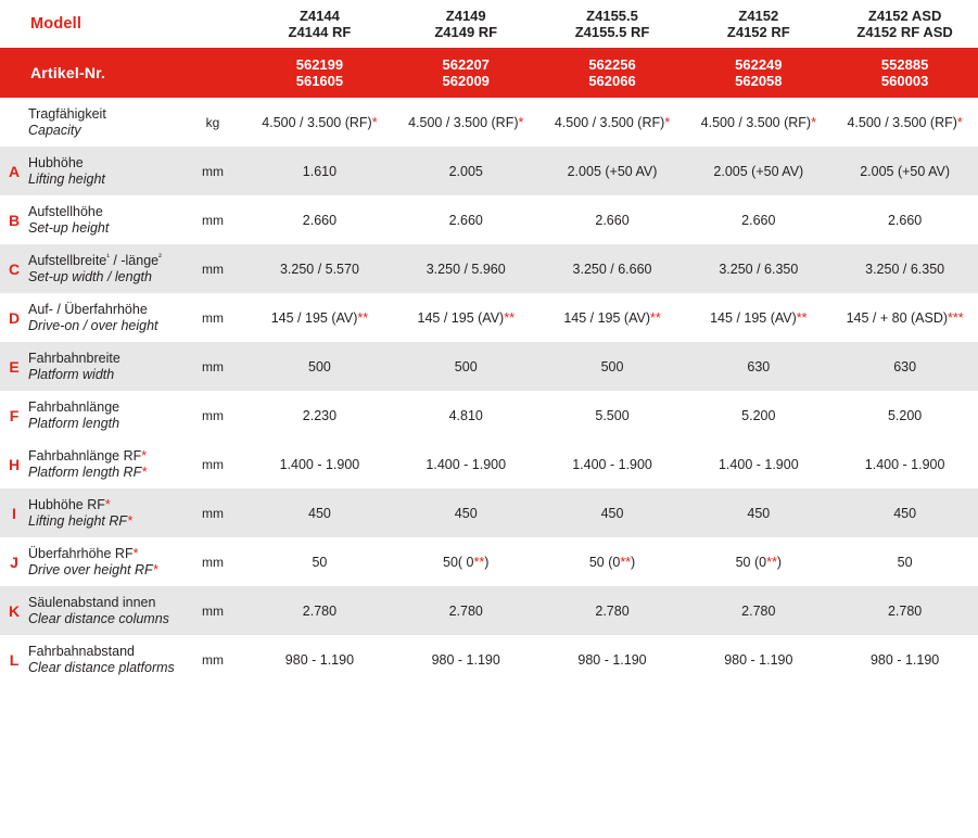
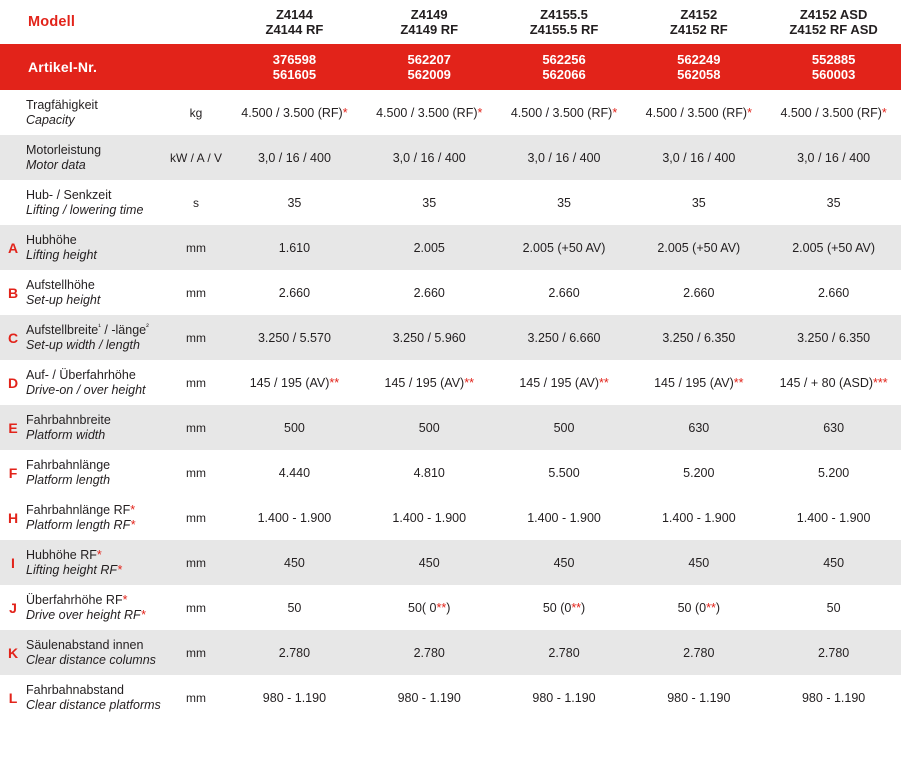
  Modell	Z4144Z4144 RF	Z4149Z4149 RF	Z4155.5Z4155.5 RF	Z4152Z4152 RF	Z4152 ASDZ4152 RF ASD
- Artikel-Nr.	562199561605	562207562009	562256562066	562249562058	552885560003
+ Artikel-Nr.	376598561605	562207562009	562256562066	562249562058	552885560003
  	TragfähigkeitCapacity	kg	4.500 / 3.500 (RF)*	4.500 / 3.500 (RF)*	4.500 / 3.500 (RF)*	4.500 / 3.500 (RF)*	4.500 / 3.500 (RF)*
+ 	MotorleistungMotor data	kW / A / V	3,0 / 16 / 400	3,0 / 16 / 400	3,0 / 16 / 400	3,0 / 16 / 400	3,0 / 16 / 400
+ 	Hub- / SenkzeitLifting / lowering time	s	35	35	35	35	35
  A	HubhöheLifting height	mm	1.610	2.005	2.005 (+50 AV)	2.005 (+50 AV)	2.005 (+50 AV)
  B	AufstellhöheSet-up height	mm	2.660	2.660	2.660	2.660	2.660
  C	Aufstellbreite¹ / -länge²Set-up width / length	mm	3.250 / 5.570	3.250 / 5.960	3.250 / 6.660	3.250 / 6.350	3.250 / 6.350
  D	Auf- / ÜberfahrhöheDrive-on / over height	mm	145 / 195 (AV)**	145 / 195 (AV)**	145 / 195 (AV)**	145 / 195 (AV)**	145 / + 80 (ASD)***
  E	FahrbahnbreitePlatform width	mm	500	500	500	630	630
- F	FahrbahnlängePlatform length	mm	2.230	4.810	5.500	5.200	5.200
+ F	FahrbahnlängePlatform length	mm	4.440	4.810	5.500	5.200	5.200
  H	Fahrbahnlänge RF*Platform length RF*	mm	1.400 - 1.900	1.400 - 1.900	1.400 - 1.900	1.400 - 1.900	1.400 - 1.900
  I	Hubhöhe RF*Lifting height RF*	mm	450	450	450	450	450
  J	Überfahrhöhe RF*Drive over height RF*	mm	50	50( 0**)	50 (0**)	50 (0**)	50
  K	Säulenabstand innenClear distance columns	mm	2.780	2.780	2.780	2.780	2.780
  L	FahrbahnabstandClear distance platforms	mm	980 - 1.190	980 - 1.190	980 - 1.190	980 - 1.190	980 - 1.190
